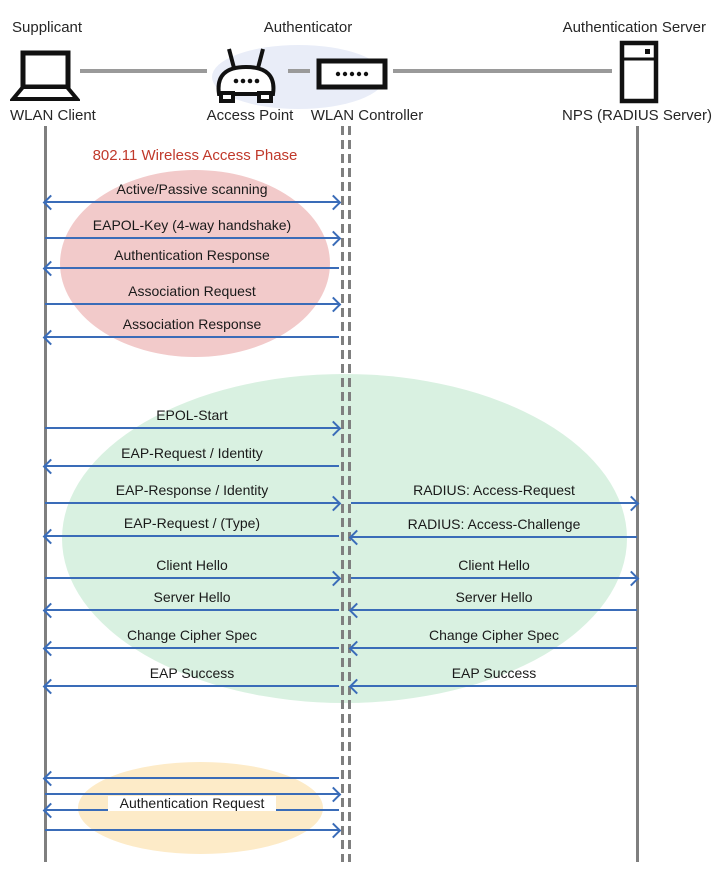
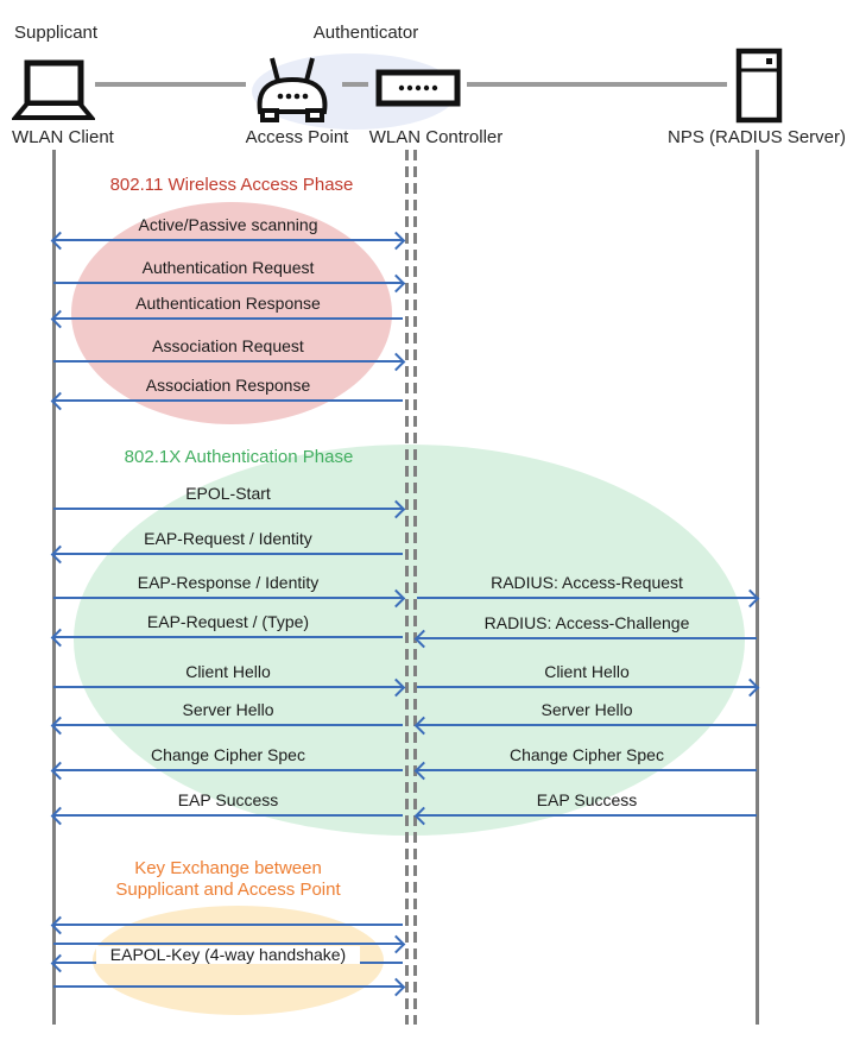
  Supplicant
  Authenticator
- Authentication Server
  WLAN Client
  Access Point
  WLAN Controller
  NPS (RADIUS Server)
  802.11 Wireless Access Phase
+ 802.1X Authentication Phase
+ Key Exchange between
+ Supplicant and Access Point
  Active/Passive scanning
- EAPOL-Key (4-way handshake)
+ Authentication Request
  Authentication Response
  Association Request
  Association Response
  EPOL-Start
  EAP-Request / Identity
  EAP-Response / Identity
  RADIUS: Access-Request
  EAP-Request / (Type)
  RADIUS: Access-Challenge
  Client Hello
  Client Hello
  Server Hello
  Server Hello
  Change Cipher Spec
  Change Cipher Spec
  EAP Success
  EAP Success
- Authentication Request
+ EAPOL-Key (4-way handshake)
